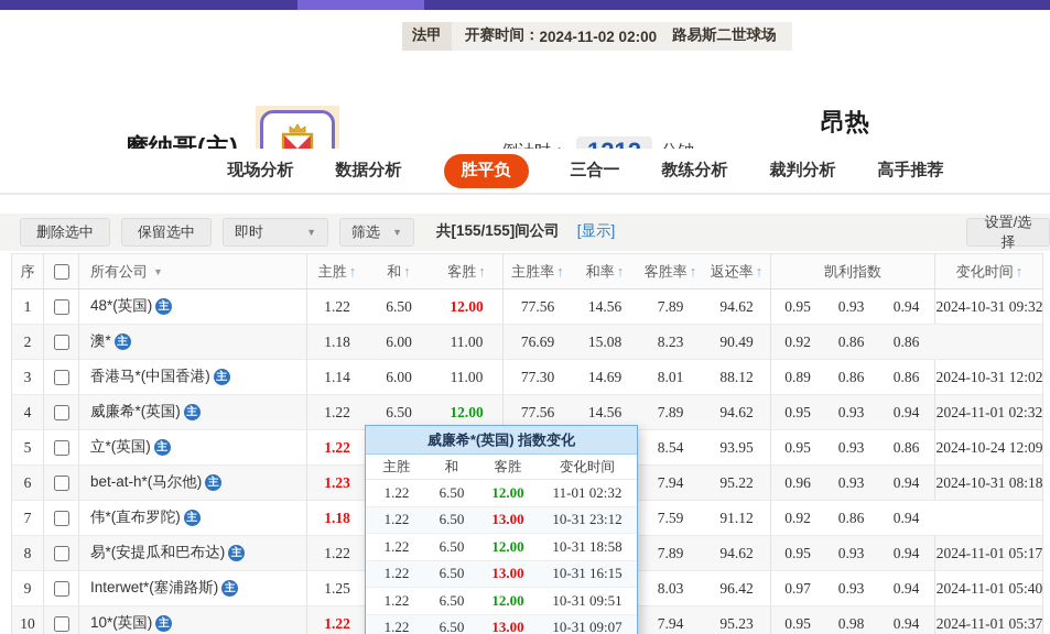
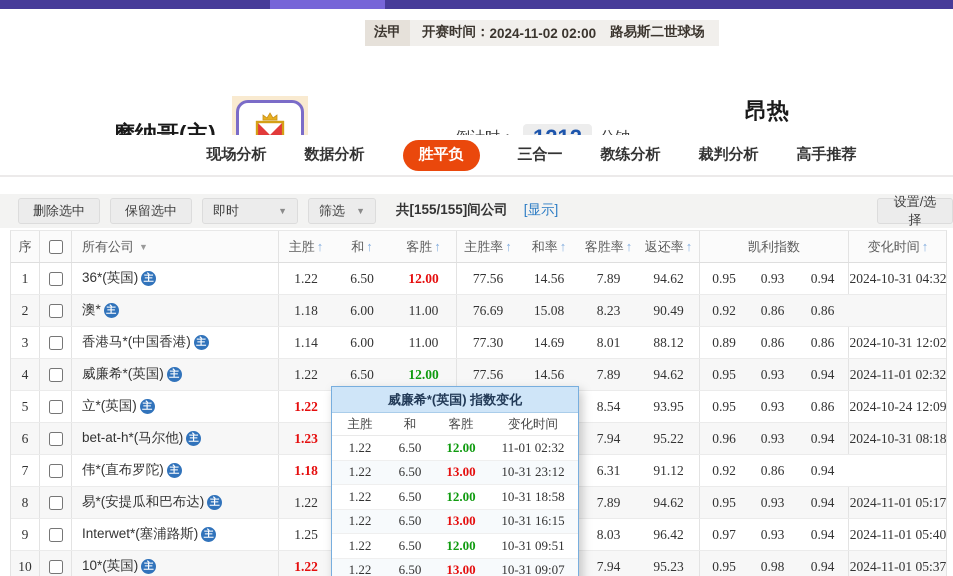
  法甲
  开赛时间：
  2024-11-02 02:00
  路易斯二世球场
  摩纳哥(主)
  昂热
  现场分析
  数据分析
  胜平负
  三合一
  教练分析
  裁判分析
  高手推荐
  删除选中
  保留选中
  即时
  ▼
  筛选
  ▼
  共[155/155]间公司
  [显示]
  设置/选择
  序
  所有公司
  ▼
  主胜
  ↑
  和
  ↑
  客胜
  ↑
  主胜率
  ↑
  和率
  ↑
  客胜率
  ↑
  返还率
  ↑
  凯利指数
  变化时间
  ↑
  1
- 48*(英国)
+ 36*(英国)
  主
  1.22
  6.50
  12.00
  77.56
  14.56
  7.89
  94.62
  0.95
  0.93
  0.94
- 2024-10-31 09:32
+ 2024-10-31 04:32
  2
  澳*
  主
  1.18
  6.00
  11.00
  76.69
  15.08
  8.23
  90.49
  0.92
  0.86
  0.86
  3
  香港马*(中国香港)
  主
  1.14
  6.00
  11.00
  77.30
  14.69
  8.01
  88.12
  0.89
  0.86
  0.86
  2024-10-31 12:02
  4
  威廉希*(英国)
  主
  1.22
  6.50
  12.00
  77.56
  14.56
  7.89
  94.62
  0.95
  0.93
  0.94
  2024-11-01 02:32
  5
  立*(英国)
  主
  1.22
  8.54
  93.95
  0.95
  0.93
  0.86
  2024-10-24 12:09
  6
  bet-at-h*(马尔他)
  主
  1.23
  7.94
  95.22
  0.96
  0.93
  0.94
  2024-10-31 08:18
  7
  伟*(直布罗陀)
  主
  1.18
- 7.59
+ 6.31
  91.12
  0.92
  0.86
  0.94
  8
  易*(安提瓜和巴布达)
  主
  1.22
  7.89
  94.62
  0.95
  0.93
  0.94
  2024-11-01 05:17
  9
  Interwet*(塞浦路斯)
  主
  1.25
  8.03
  96.42
  0.97
  0.93
  0.94
  2024-11-01 05:40
  10
  10*(英国)
  主
  1.22
  7.94
  95.23
  0.95
  0.98
  0.94
  2024-11-01 05:37
  威廉希*(英国) 指数变化
  主胜
  和
  客胜
  变化时间
  1.22
  6.50
  12.00
  11-01 02:32
  1.22
  6.50
  13.00
  10-31 23:12
  1.22
  6.50
  12.00
  10-31 18:58
  1.22
  6.50
  13.00
  10-31 16:15
  1.22
  6.50
  12.00
  10-31 09:51
  1.22
  6.50
  13.00
  10-31 09:07
